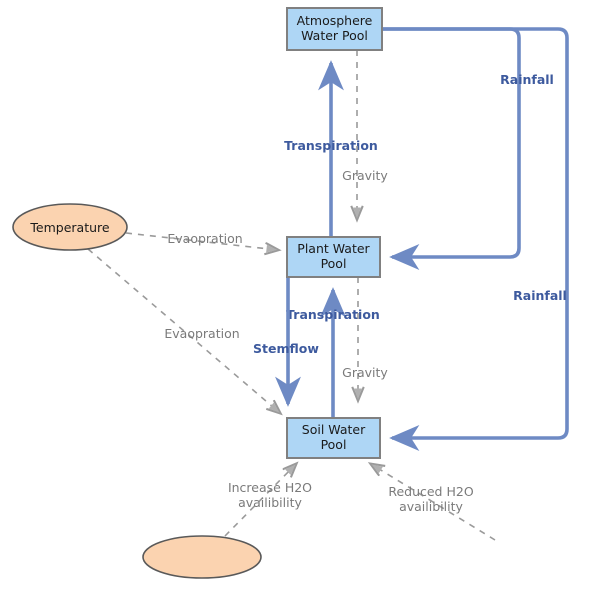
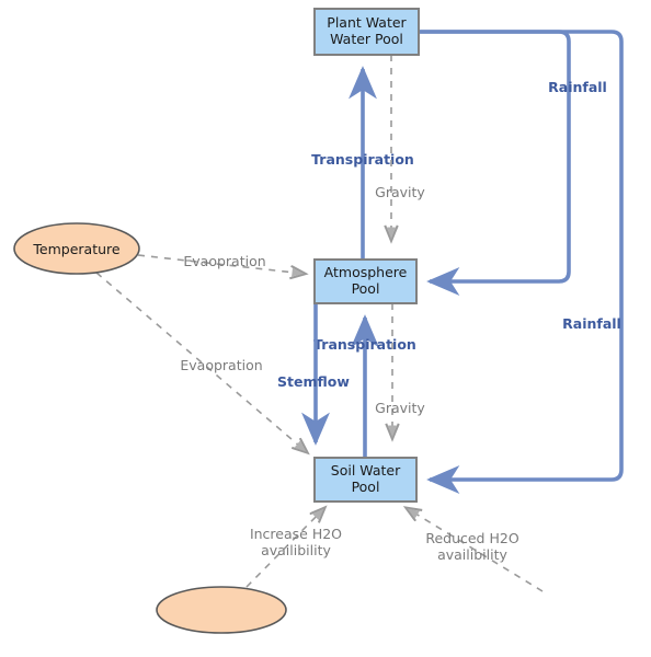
  Rainfall
  Rainfall
  Transpiration
  Gravity
  ranspiration
  Stemflow
  Gravity
  Evaopration
  Evaopration
  Increase H2O
  availibility
  Reduced H2O
  availibility
- Atmosphere
+ Plant Water
  Water Pool
- Plant Water
+ Atmosphere
  Pool
  Soil Water
  Pool
  Temperature
